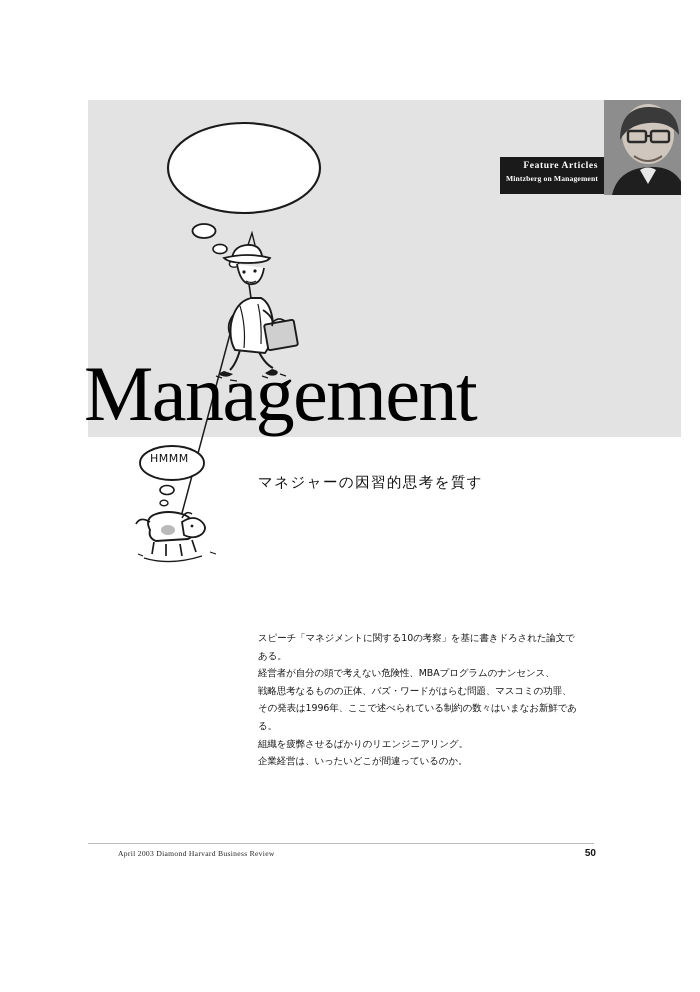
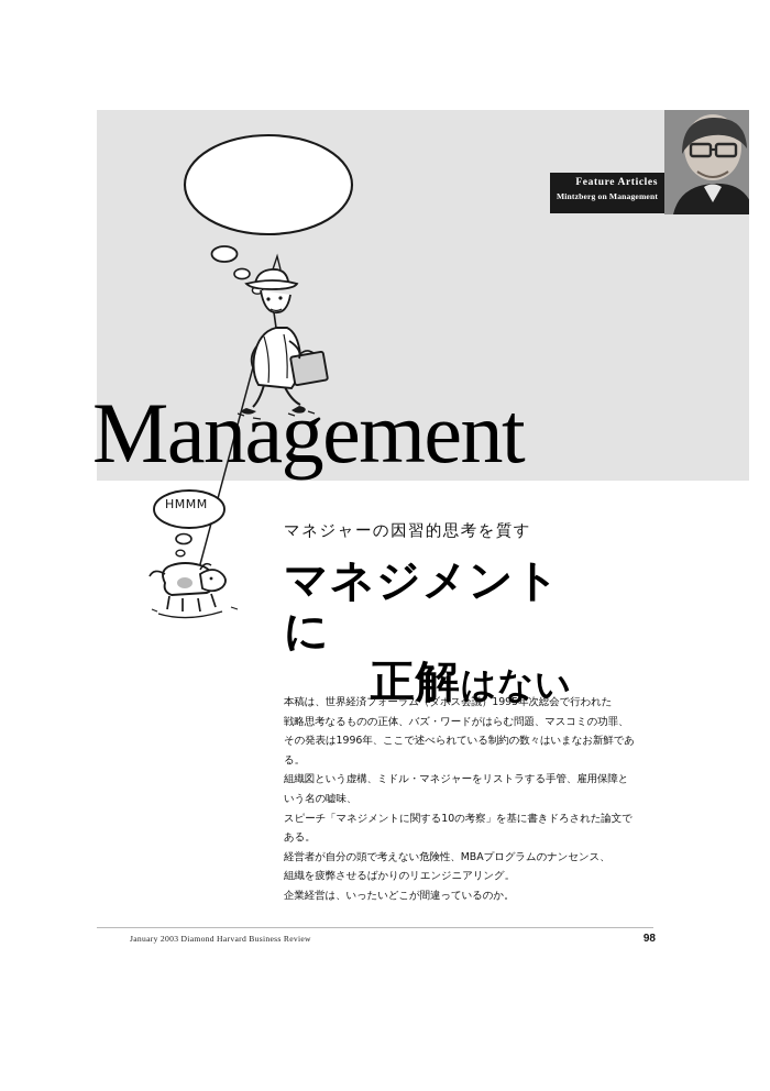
  HMMM
  Feature Articles
  Mintzberg on Management
  Management
  マネジャーの因習的思考を質す
+ マネジメントに
+ 正解はない
+ 本稿は、世界経済フォーラム（ダボス会議）1995年次総会で行われた
- スピーチ「マネジメントに関する10の考察」を基に書きドろされた論文である。
+ 戦略思考なるものの正体、バズ・ワードがはらむ問題、マスコミの功罪、
- 経営者が自分の頭で考えない危険性、MBAプログラムのナンセンス、
+ その発表は1996年、ここで述べられている制約の数々はいまなお新鮮である。
+ 組織図という虚構、ミドル・マネジャーをリストラする手管、雇用保障という名の嘘味、
- 戦略思考なるものの正体、バズ・ワードがはらむ問題、マスコミの功罪、
+ スピーチ「マネジメントに関する10の考察」を基に書きドろされた論文である。
- その発表は1996年、ここで述べられている制約の数々はいまなお新鮮である。
+ 経営者が自分の頭で考えない危険性、MBAプログラムのナンセンス、
  組織を疲弊させるばかりのリエンジニアリング。
  企業経営は、いったいどこが間違っているのか。
- April 2003 Diamond Harvard Business Review
+ January 2003 Diamond Harvard Business Review
- 50
+ 98
